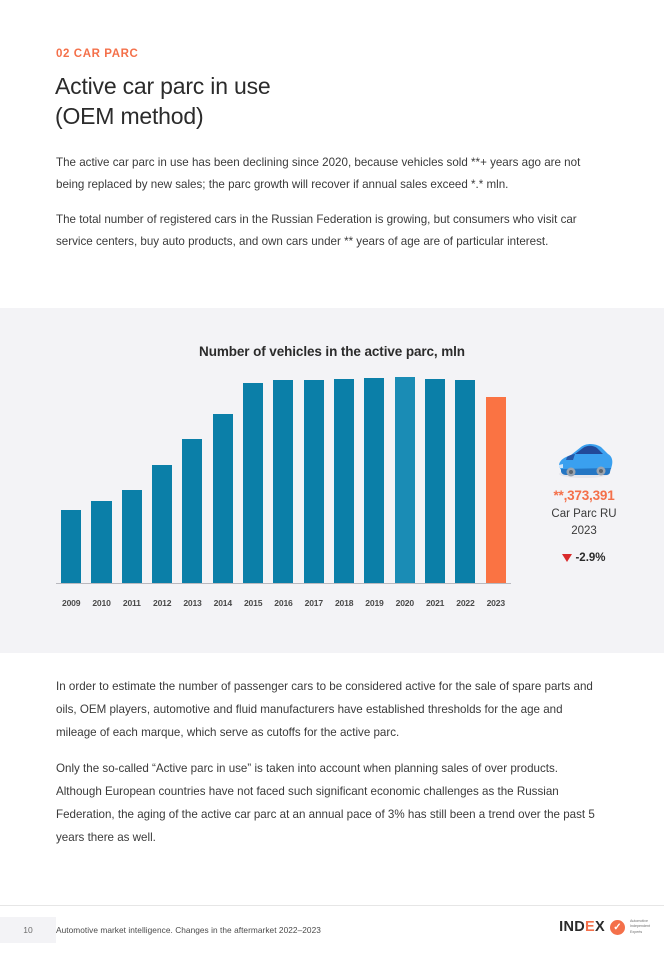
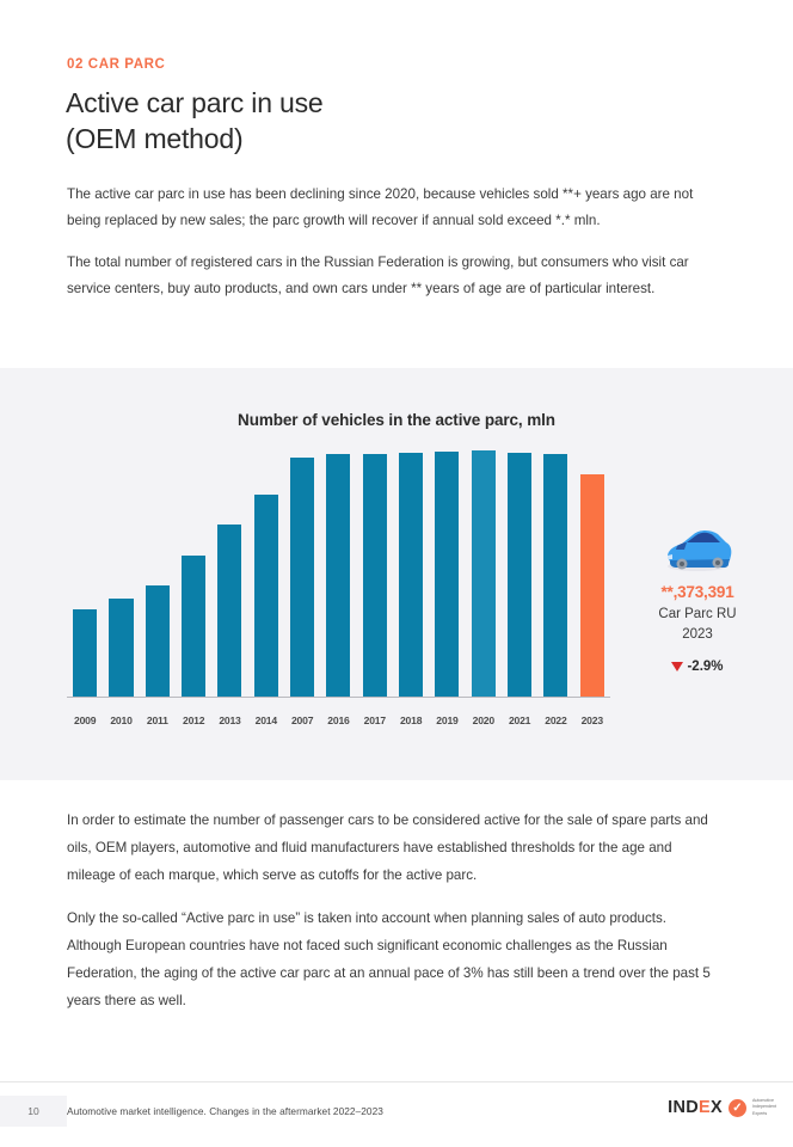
  02 CAR PARC
  Active car parc in use
  (OEM method)
- The active car parc in use has been declining since 2020, because vehicles sold **+ years ago are not being replaced by new sales; the parc growth will recover if annual sales exceed *.* mln.
+ The active car parc in use has been declining since 2020, because vehicles sold **+ years ago are not being replaced by new sales; the parc growth will recover if annual sold exceed *.* mln.
  The total number of registered cars in the Russian Federation is growing, but consumers who visit car service centers, buy auto products, and own cars under ** years of age are of particular interest.
  Number of vehicles in the active parc, mln
  2009
  2010
  2011
  2012
  2013
  2014
- 2015
+ 2007
  2016
  2017
  2018
  2019
  2020
  2021
  2022
  2023
  **,373,391
  Car Parc RU
  2023
  -2.9%
  In order to estimate the number of passenger cars to be considered active for the sale of spare parts and oils, OEM players, automotive and fluid manufacturers have established thresholds for the age and mileage of each marque, which serve as cutoffs for the active parc.
- Only the so-called “Active parc in use” is taken into account when planning sales of over products. Although European countries have not faced such significant economic challenges as the Russian Federation, the aging of the active car parc at an annual pace of 3% has still been a trend over the past 5 years there as well.
+ Only the so-called “Active parc in use” is taken into account when planning sales of auto products. Although European countries have not faced such significant economic challenges as the Russian Federation, the aging of the active car parc at an annual pace of 3% has still been a trend over the past 5 years there as well.
  10
  Automotive market intelligence. Changes in the aftermarket 2022–2023
  INDEX
  ✓
